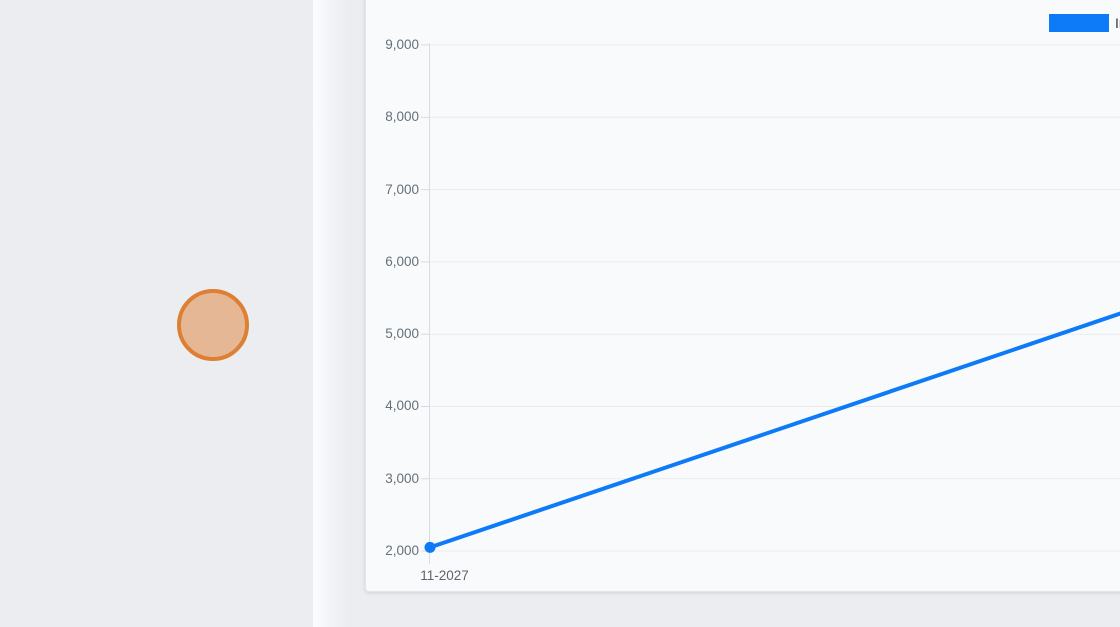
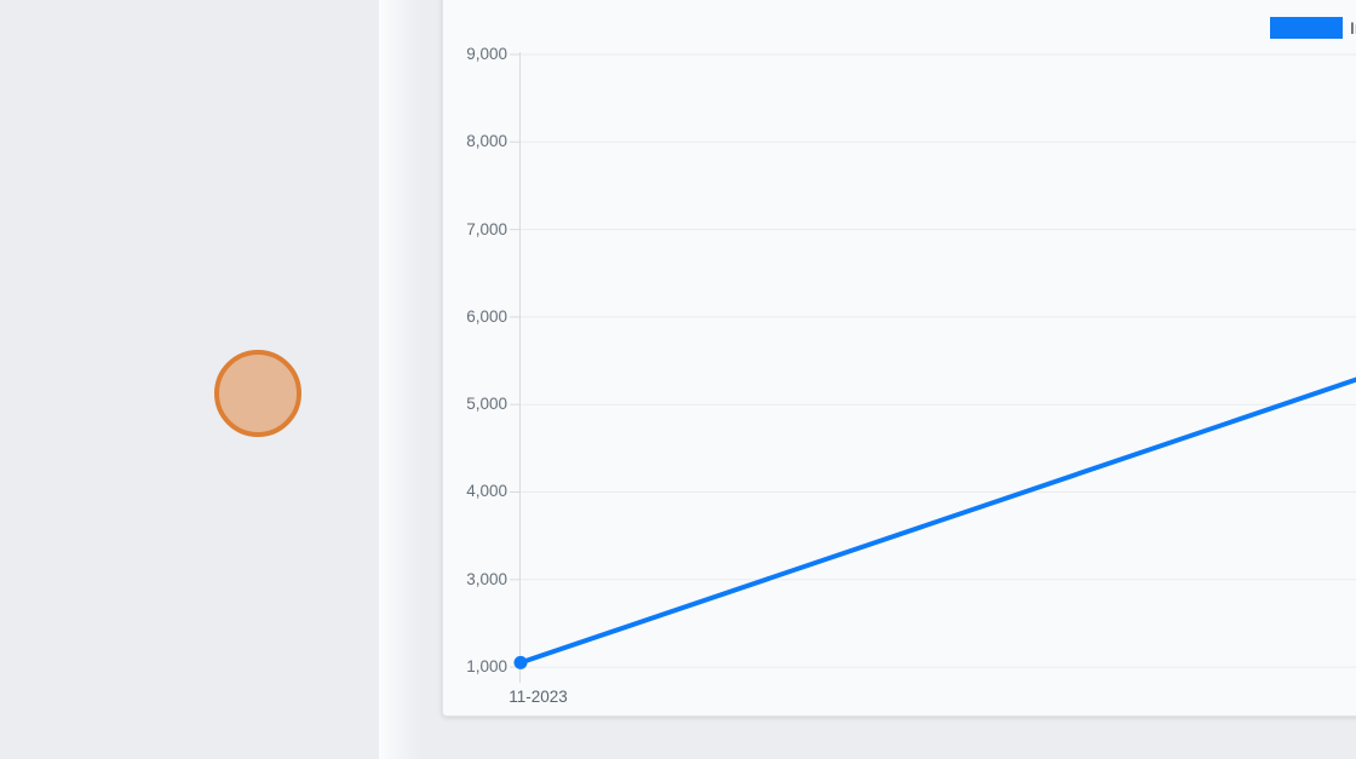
  9,000
  8,000
  7,000
  6,000
  5,000
  4,000
  3,000
- 2,000
+ 1,000
- 11-2027
+ 11-2023
